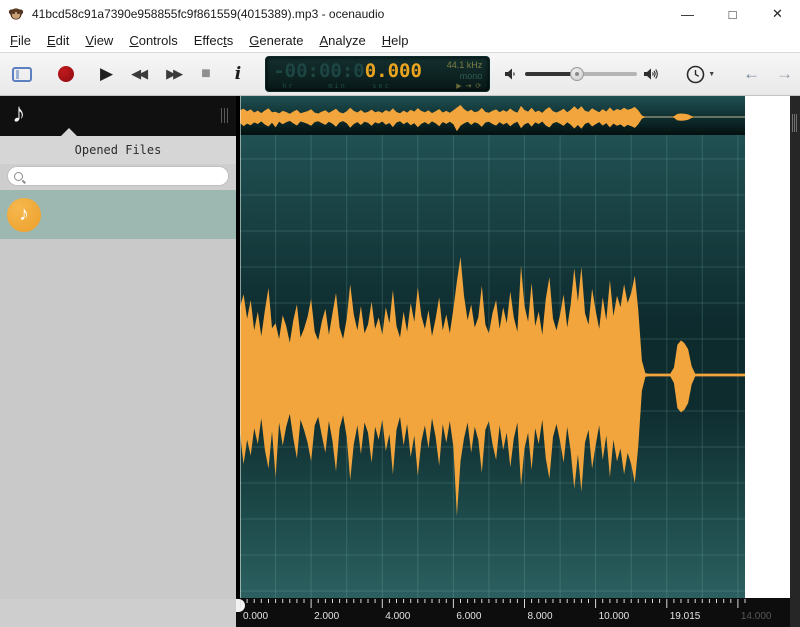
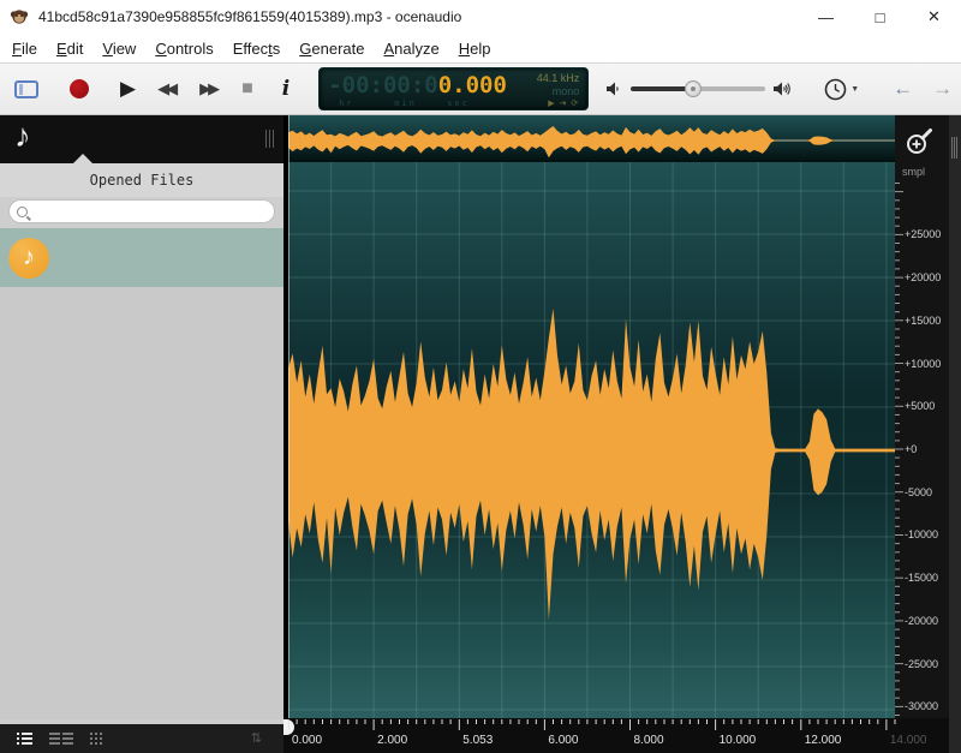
  41bcd58c91a7390e958855fc9f861559(4015389).mp3 - ocenaudio
  —
  □
  ✕
  File
  Edit
  View
  Controls
  Effects
  Generate
  Analyze
  Help
  ▶
  ◀◀
  ▶▶
  ■
  i
  -00:00:00.000
  hr
  min
  sec
  44.1 kHz
  mono
  ←
  →
  ♪
  Opened Files
  ♪
+ ⇅
  0.000
  2.000
- 4.000
+ 5.053
  6.000
  8.000
  10.000
- 19.015
+ 12.000
  14.000
+ smpl
+ +25000
+ +20000
+ +15000
+ +10000
+ +5000
+ +0
+ -5000
+ -10000
+ -15000
+ -20000
+ -25000
+ -30000
